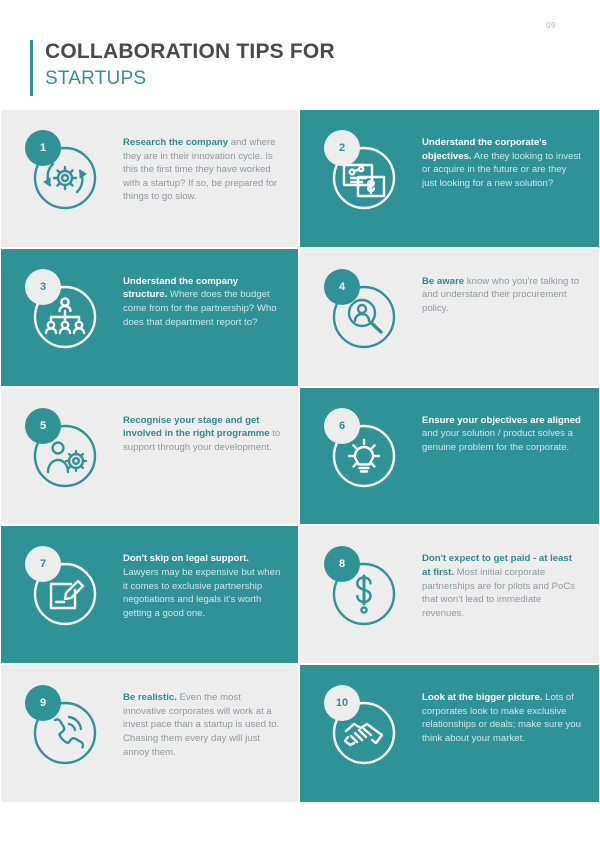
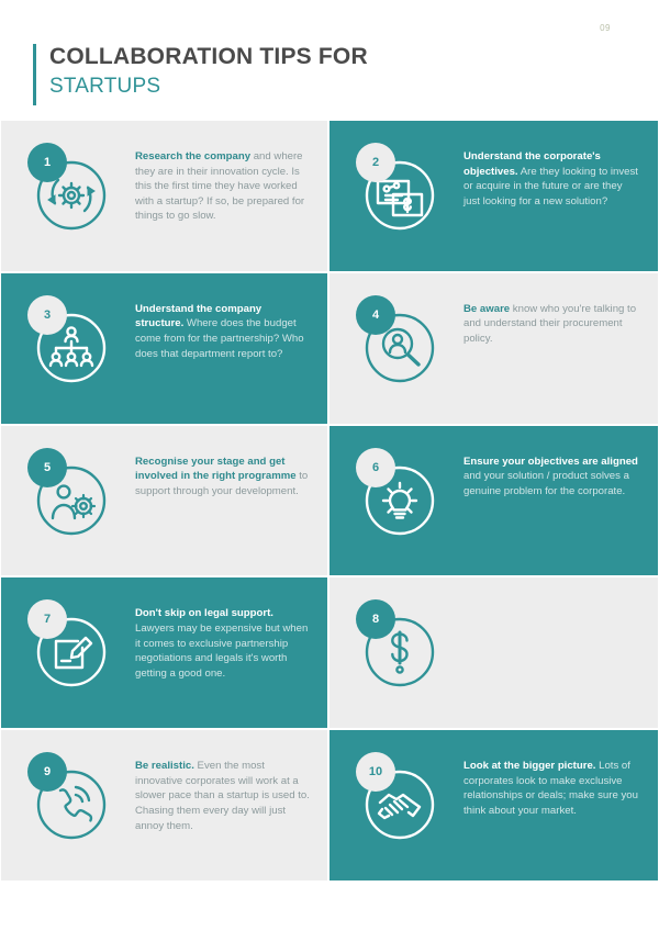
  09
  COLLABORATION TIPS FOR
  STARTUPS
  1
  Research the company and where they are in their innovation cycle. Is this the first time they have worked with a startup? If so, be prepared for things to go slow.
  2
  Understand the corporate's objectives. Are they looking to invest or acquire in the future or are they just looking for a new solution?
  3
  Understand the company structure. Where does the budget come from for the partnership? Who does that department report to?
  4
  Be aware know who you're talking to and understand their procurement policy.
  5
  Recognise your stage and get involved in the right programme to support through your development.
  6
  Ensure your objectives are aligned and your solution / product solves a genuine problem for the corporate.
  7
  Don't skip on legal support. Lawyers may be expensive but when it comes to exclusive partnership negotiations and legals it's worth getting a good one.
  8
- Don't expect to get paid - at least at first. Most initial corporate partnerships are for pilots and PoCs that won't lead to immediate revenues.
  9
- Be realistic. Even the most innovative corporates will work at a invest pace than a startup is used to. Chasing them every day will just annoy them.
+ Be realistic. Even the most innovative corporates will work at a slower pace than a startup is used to. Chasing them every day will just annoy them.
  10
  Look at the bigger picture. Lots of corporates look to make exclusive relationships or deals; make sure you think about your market.
